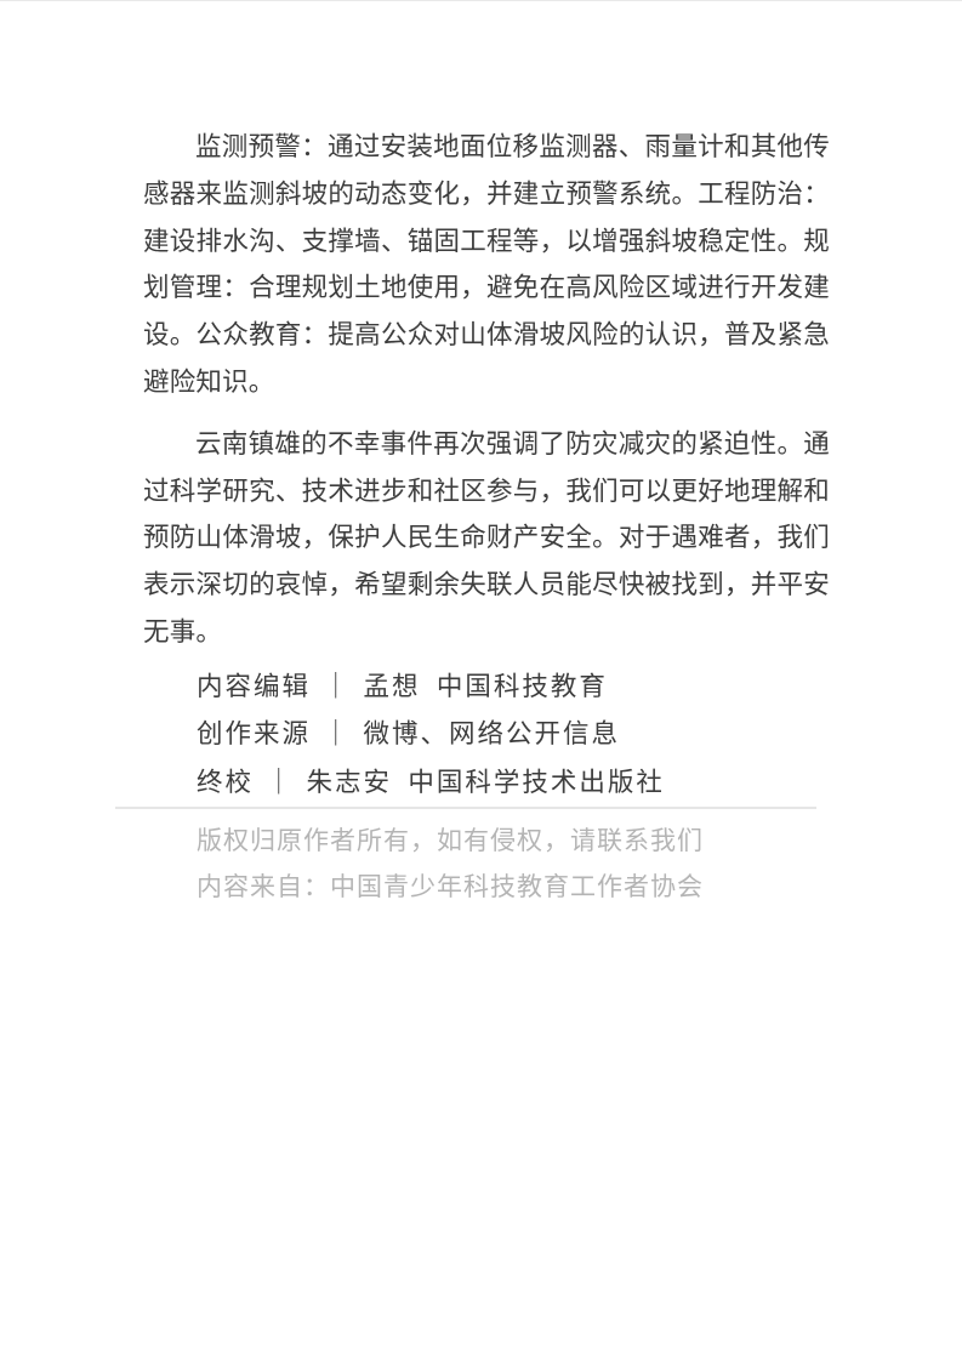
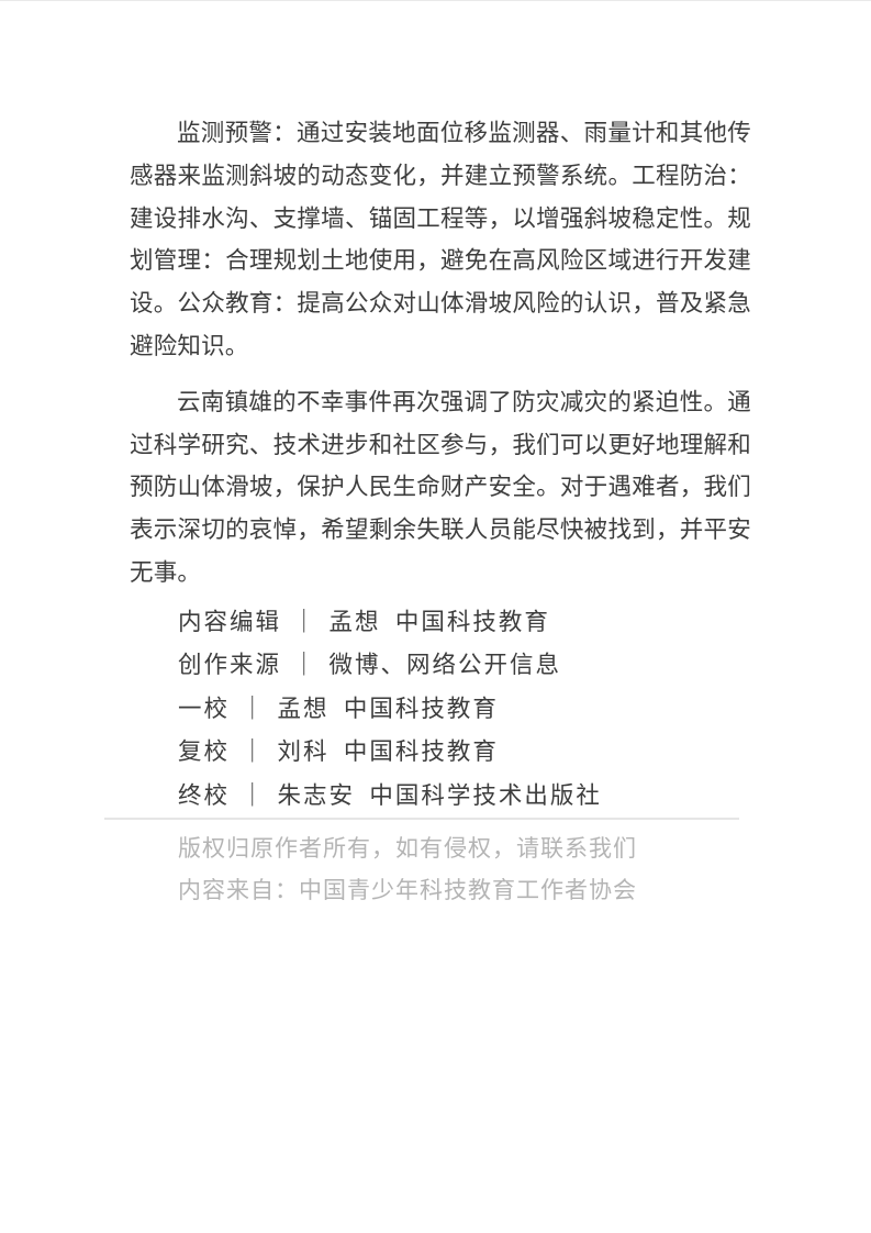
  监测预警：通过安装地面位移监测器、雨量计和其他传感器来监测斜坡的动态变化，并建立预警系统。工程防治：建设排水沟、支撑墙、锚固工程等，以增强斜坡稳定性。规划管理：合理规划土地使用，避免在高风险区域进行开发建设。公众教育：提高公众对山体滑坡风险的认识，普及紧急避险知识。
  云南镇雄的不幸事件再次强调了防灾减灾的紧迫性。通过科学研究、技术进步和社区参与，我们可以更好地理解和预防山体滑坡，保护人民生命财产安全。对于遇难者，我们表示深切的哀悼，希望剩余失联人员能尽快被找到，并平安无事。
  内容编辑 ｜ 孟想 中国科技教育
  创作来源 ｜ 微博、网络公开信息
+ 一校 ｜ 孟想 中国科技教育
+ 复校 ｜ 刘科 中国科技教育
  终校 ｜ 朱志安 中国科学技术出版社
  版权归原作者所有，如有侵权，请联系我们
  内容来自：中国青少年科技教育工作者协会
